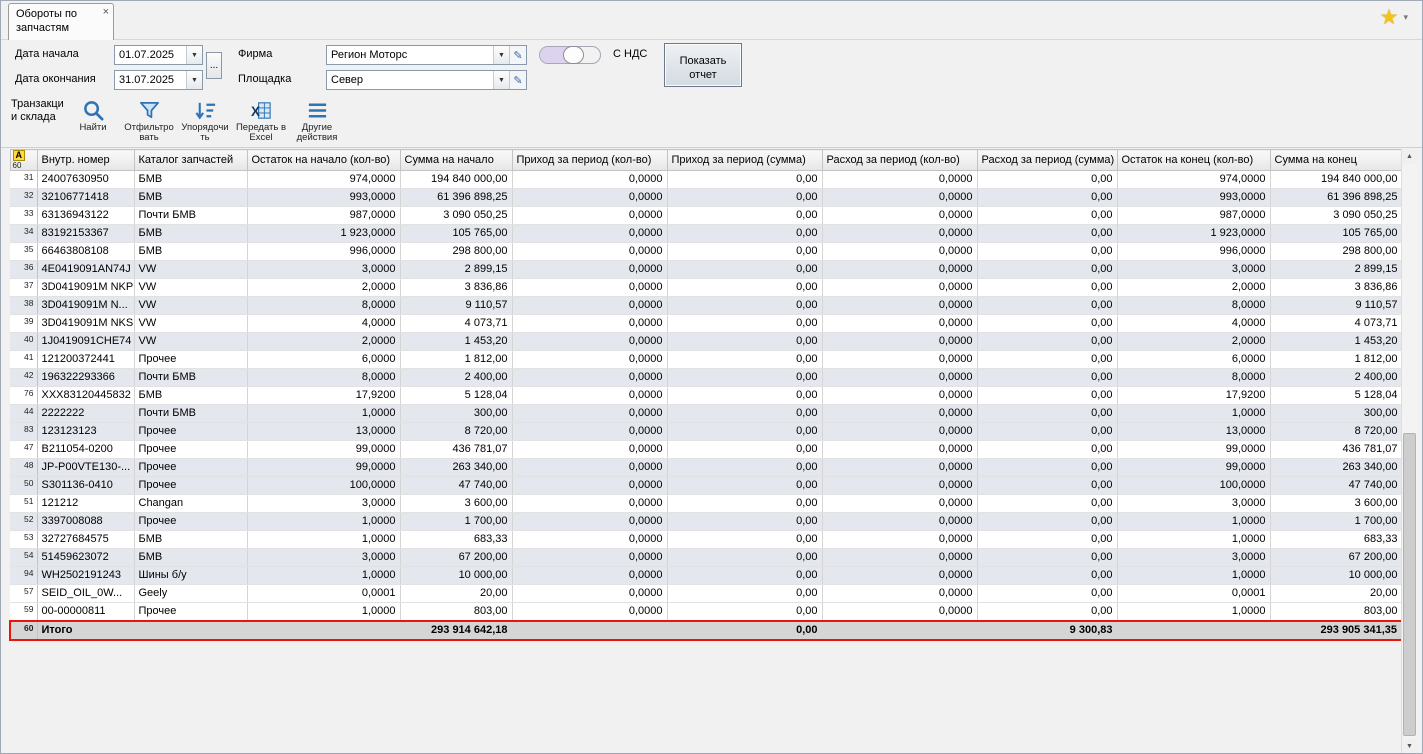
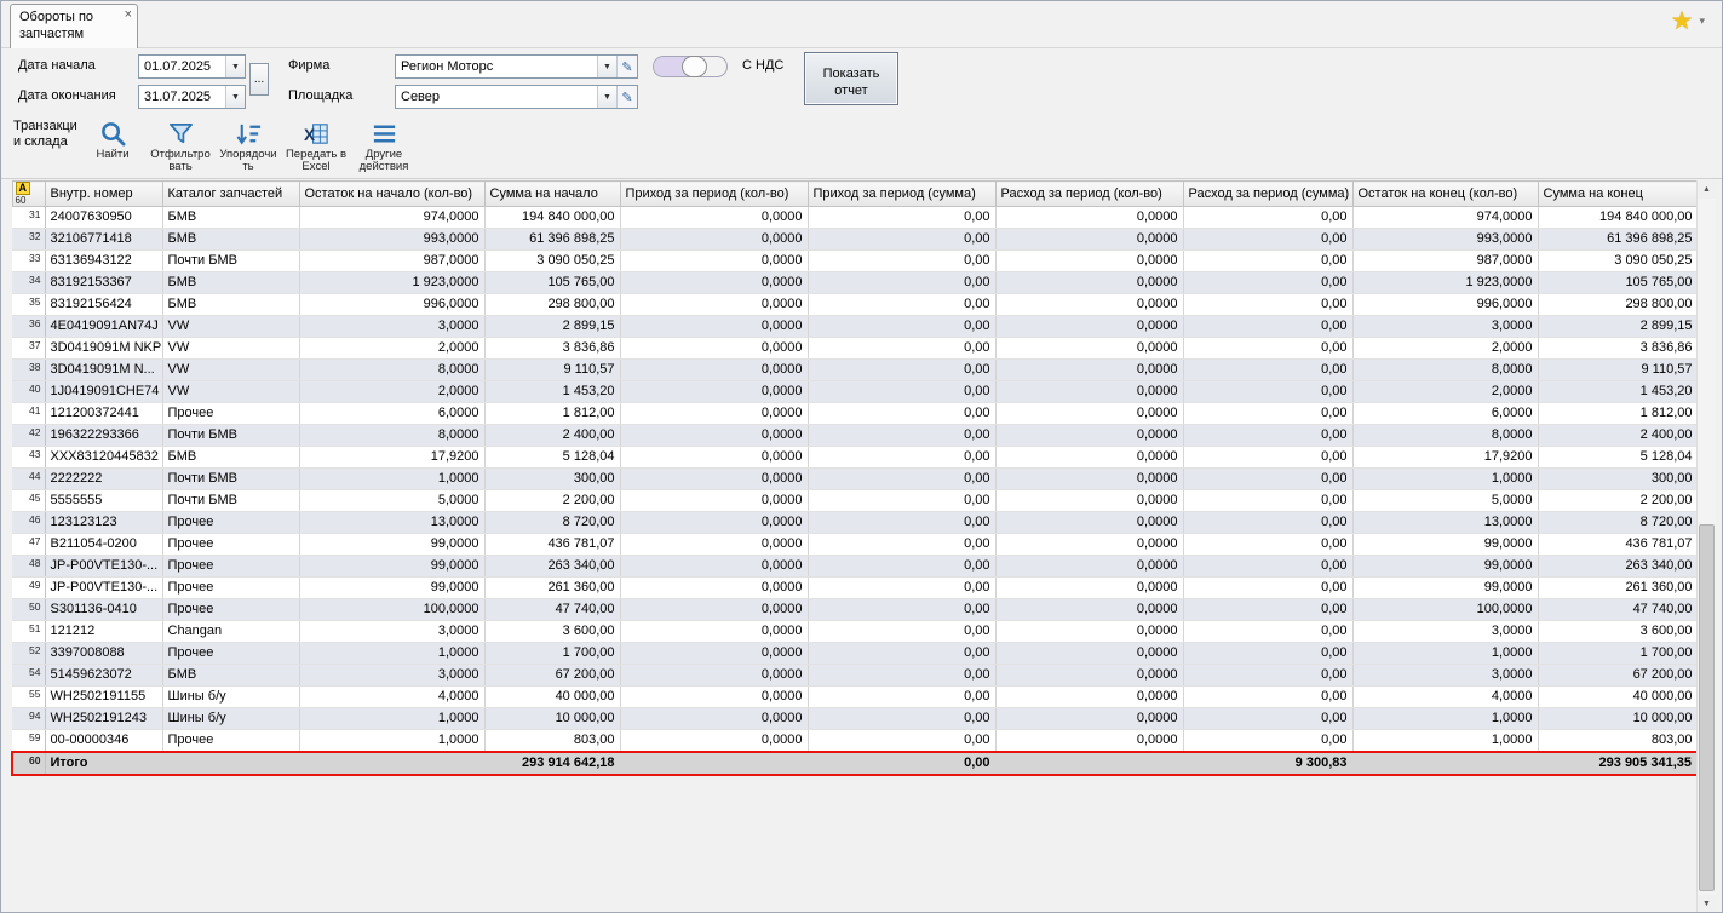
  Обороты по
  запчастям
  ×
  ★
  ▾
  Дата начала
  01.07.2025
  Дата окончания
  31.07.2025
  ...
  Фирма
  Регион Моторс
  ✎
  Площадка
  Север
  ✎
  С НДС
  Показать
  отчет
  Транзакци
  и склада
  Найти
  Отфильтро
  вать
  Упорядочи
  ть
  X
  Передать в
  Excel
  Другие
  действия
  A 60	Внутр. номер	Каталог запчастей	Остаток на начало (кол-во)	Сумма на начало	Приход за период (кол-во)	Приход за период (сумма)	Расход за период (кол-во)	Расход за период (сумма)	Остаток на конец (кол-во)	Сумма на конец
  31	24007630950	БМВ	974,0000	194 840 000,00	0,0000	0,00	0,0000	0,00	974,0000	194 840 000,00
  32	32106771418	БМВ	993,0000	61 396 898,25	0,0000	0,00	0,0000	0,00	993,0000	61 396 898,25
  33	63136943122	Почти БМВ	987,0000	3 090 050,25	0,0000	0,00	0,0000	0,00	987,0000	3 090 050,25
  34	83192153367	БМВ	1 923,0000	105 765,00	0,0000	0,00	0,0000	0,00	1 923,0000	105 765,00
- 35	66463808108	БМВ	996,0000	298 800,00	0,0000	0,00	0,0000	0,00	996,0000	298 800,00
+ 35	83192156424	БМВ	996,0000	298 800,00	0,0000	0,00	0,0000	0,00	996,0000	298 800,00
  36	4E0419091AN74J	VW	3,0000	2 899,15	0,0000	0,00	0,0000	0,00	3,0000	2 899,15
  37	3D0419091M NKP	VW	2,0000	3 836,86	0,0000	0,00	0,0000	0,00	2,0000	3 836,86
  38	3D0419091M N...	VW	8,0000	9 110,57	0,0000	0,00	0,0000	0,00	8,0000	9 110,57
- 39	3D0419091M NKS	VW	4,0000	4 073,71	0,0000	0,00	0,0000	0,00	4,0000	4 073,71
  40	1J0419091CHE74	VW	2,0000	1 453,20	0,0000	0,00	0,0000	0,00	2,0000	1 453,20
  41	121200372441	Прочее	6,0000	1 812,00	0,0000	0,00	0,0000	0,00	6,0000	1 812,00
  42	196322293366	Почти БМВ	8,0000	2 400,00	0,0000	0,00	0,0000	0,00	8,0000	2 400,00
- 76	XXX83120445832	БМВ	17,9200	5 128,04	0,0000	0,00	0,0000	0,00	17,9200	5 128,04
+ 43	XXX83120445832	БМВ	17,9200	5 128,04	0,0000	0,00	0,0000	0,00	17,9200	5 128,04
  44	2222222	Почти БМВ	1,0000	300,00	0,0000	0,00	0,0000	0,00	1,0000	300,00
+ 45	5555555	Почти БМВ	5,0000	2 200,00	0,0000	0,00	0,0000	0,00	5,0000	2 200,00
- 83	123123123	Прочее	13,0000	8 720,00	0,0000	0,00	0,0000	0,00	13,0000	8 720,00
+ 46	123123123	Прочее	13,0000	8 720,00	0,0000	0,00	0,0000	0,00	13,0000	8 720,00
  47	B211054-0200	Прочее	99,0000	436 781,07	0,0000	0,00	0,0000	0,00	99,0000	436 781,07
  48	JP-P00VTE130-...	Прочее	99,0000	263 340,00	0,0000	0,00	0,0000	0,00	99,0000	263 340,00
+ 49	JP-P00VTE130-...	Прочее	99,0000	261 360,00	0,0000	0,00	0,0000	0,00	99,0000	261 360,00
  50	S301136-0410	Прочее	100,0000	47 740,00	0,0000	0,00	0,0000	0,00	100,0000	47 740,00
  51	121212	Changan	3,0000	3 600,00	0,0000	0,00	0,0000	0,00	3,0000	3 600,00
  52	3397008088	Прочее	1,0000	1 700,00	0,0000	0,00	0,0000	0,00	1,0000	1 700,00
- 53	32727684575	БМВ	1,0000	683,33	0,0000	0,00	0,0000	0,00	1,0000	683,33
  54	51459623072	БМВ	3,0000	67 200,00	0,0000	0,00	0,0000	0,00	3,0000	67 200,00
+ 55	WH2502191155	Шины б/у	4,0000	40 000,00	0,0000	0,00	0,0000	0,00	4,0000	40 000,00
  94	WH2502191243	Шины б/у	1,0000	10 000,00	0,0000	0,00	0,0000	0,00	1,0000	10 000,00
- 57	SEID_OIL_0W...	Geely	0,0001	20,00	0,0000	0,00	0,0000	0,00	0,0001	20,00
- 59	00-00000811	Прочее	1,0000	803,00	0,0000	0,00	0,0000	0,00	1,0000	803,00
+ 59	00-00000346	Прочее	1,0000	803,00	0,0000	0,00	0,0000	0,00	1,0000	803,00
  60	Итого			293 914 642,18		0,00		9 300,83		293 905 341,35
